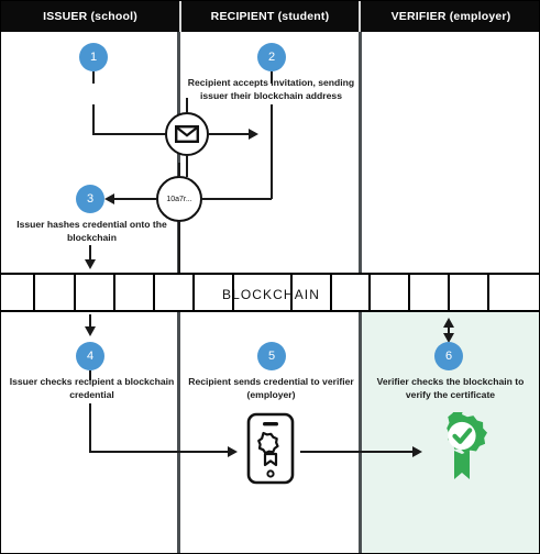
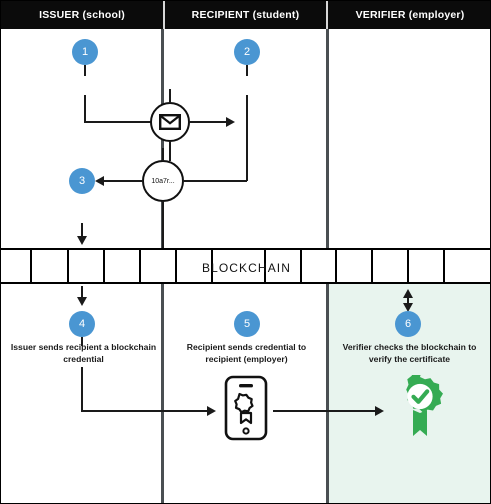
  ISSUER (school)
  RECIPIENT (student)
  VERIFIER (employer)
  1
  2
- Recipient accepts invitation, sending issuer their blockchain address
  3
- Issuer hashes credential onto the blockchain
  BLOCKCHAIN
  4
- Issuer checks recipient a blockchain credential
+ Issuer sends recipient a blockchain credential
  5
- Recipient sends credential to verifier (employer)
+ Recipient sends credential to recipient (employer)
  6
  Verifier checks the blockchain to verify the certificate
